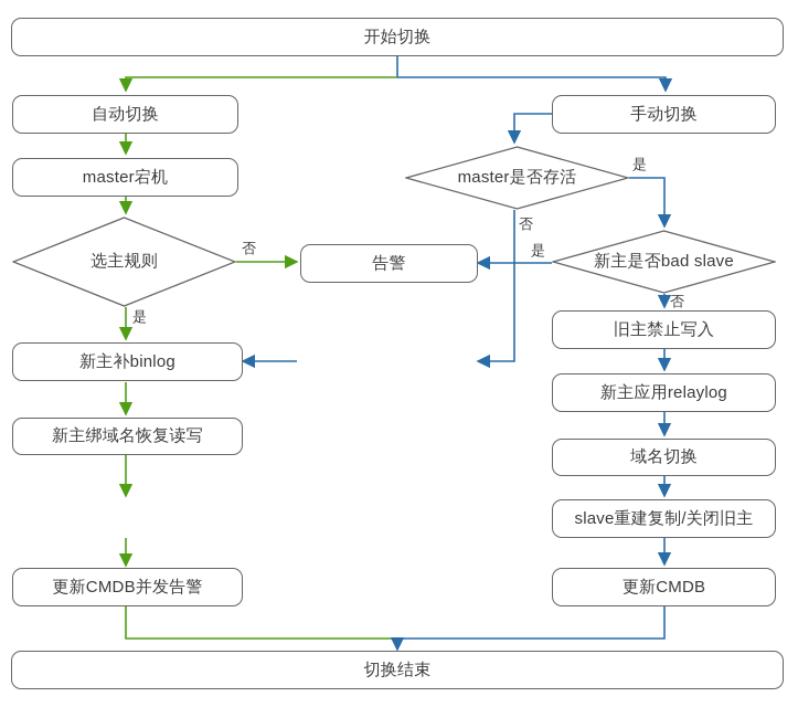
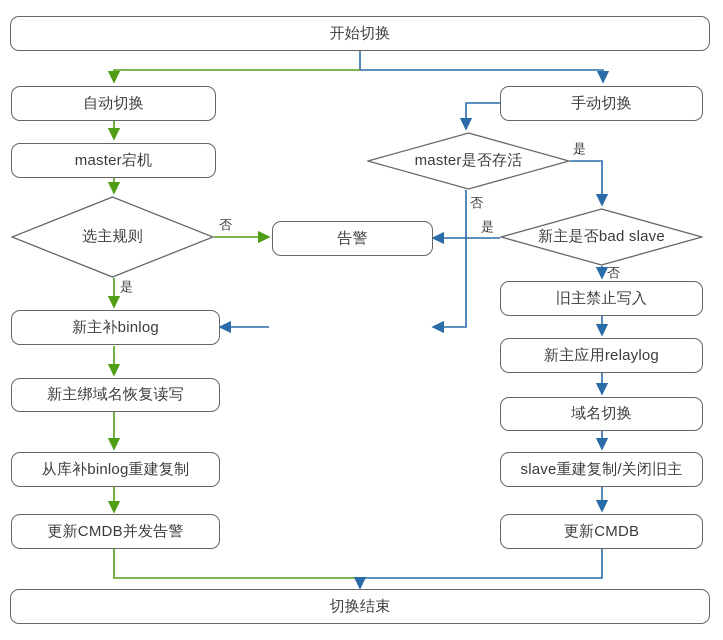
  开始切换
  自动切换
  手动切换
  master宕机
  master是否存活
  选主规则
  新主是否bad slave
  告警
  新主补binlog
  旧主禁止写入
  新主绑域名恢复读写
  新主应用relaylog
  域名切换
+ 从库补binlog重建复制
  slave重建复制/关闭旧主
  更新CMDB并发告警
  更新CMDB
  切换结束
  否
  是
  是
  否
  是
  否
